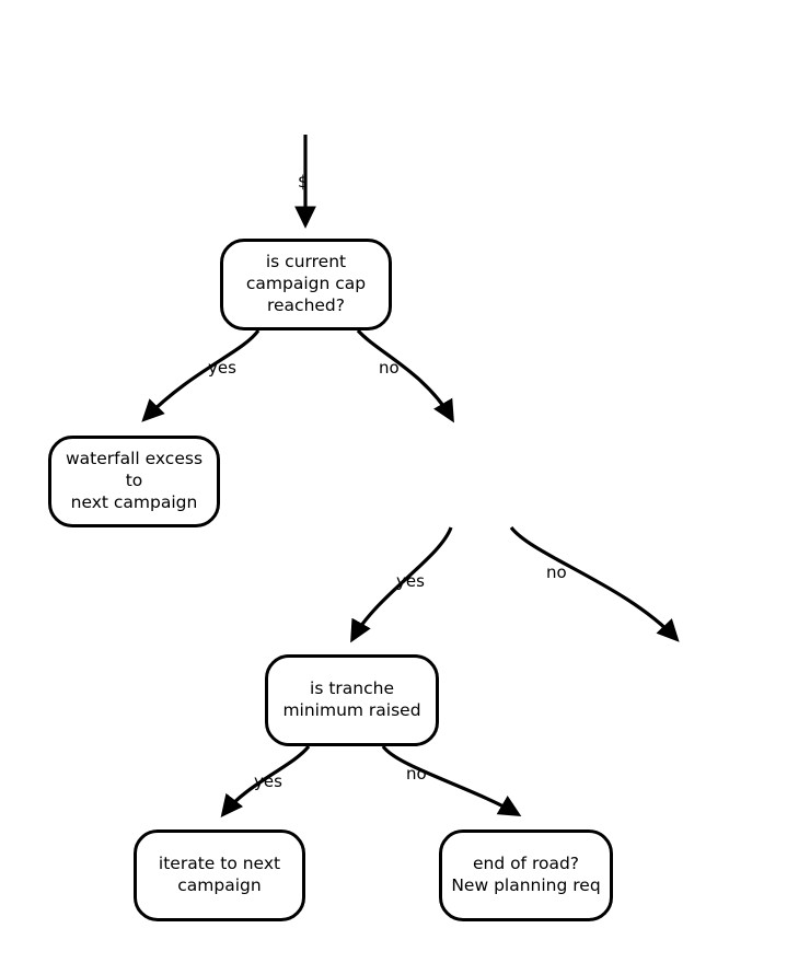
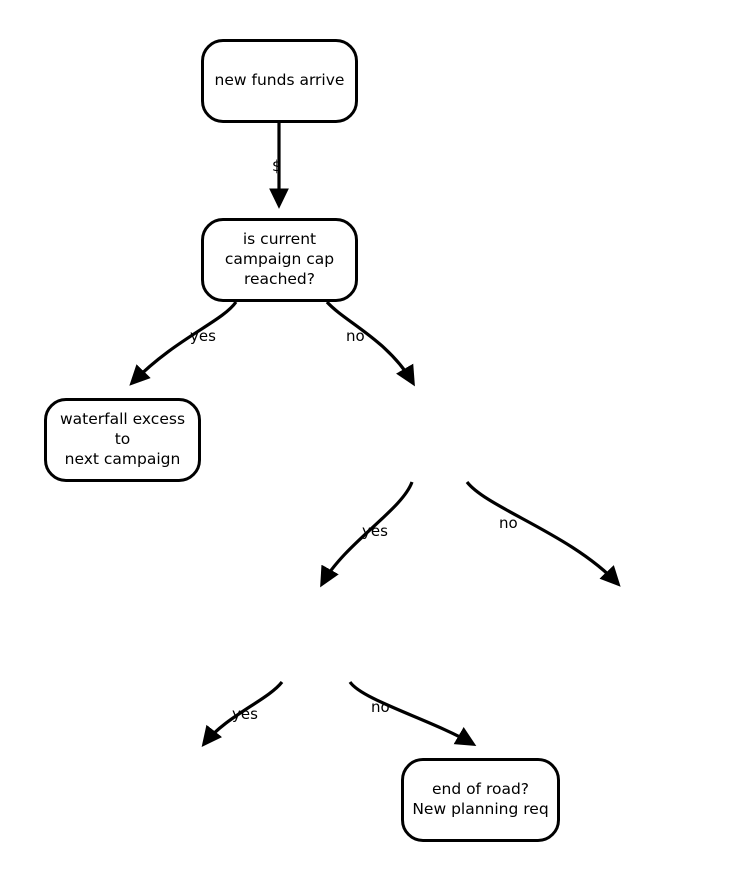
+ new funds arrive
  is current
  campaign cap
  reached?
  waterfall excess to
  next campaign
- is tranche
- minimum raised
- iterate to next
- campaign
  end of road?
  New planning req
  $
  yes
  no
  yes
  no
  yes
  no
